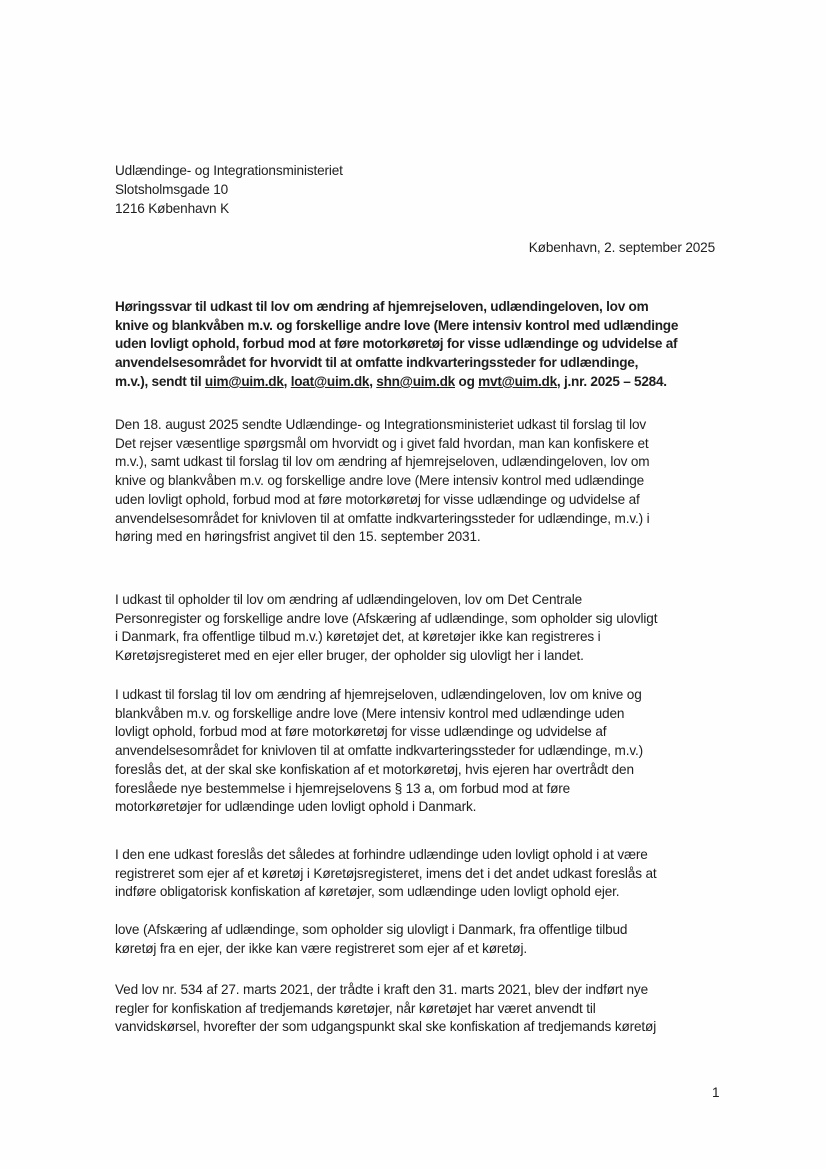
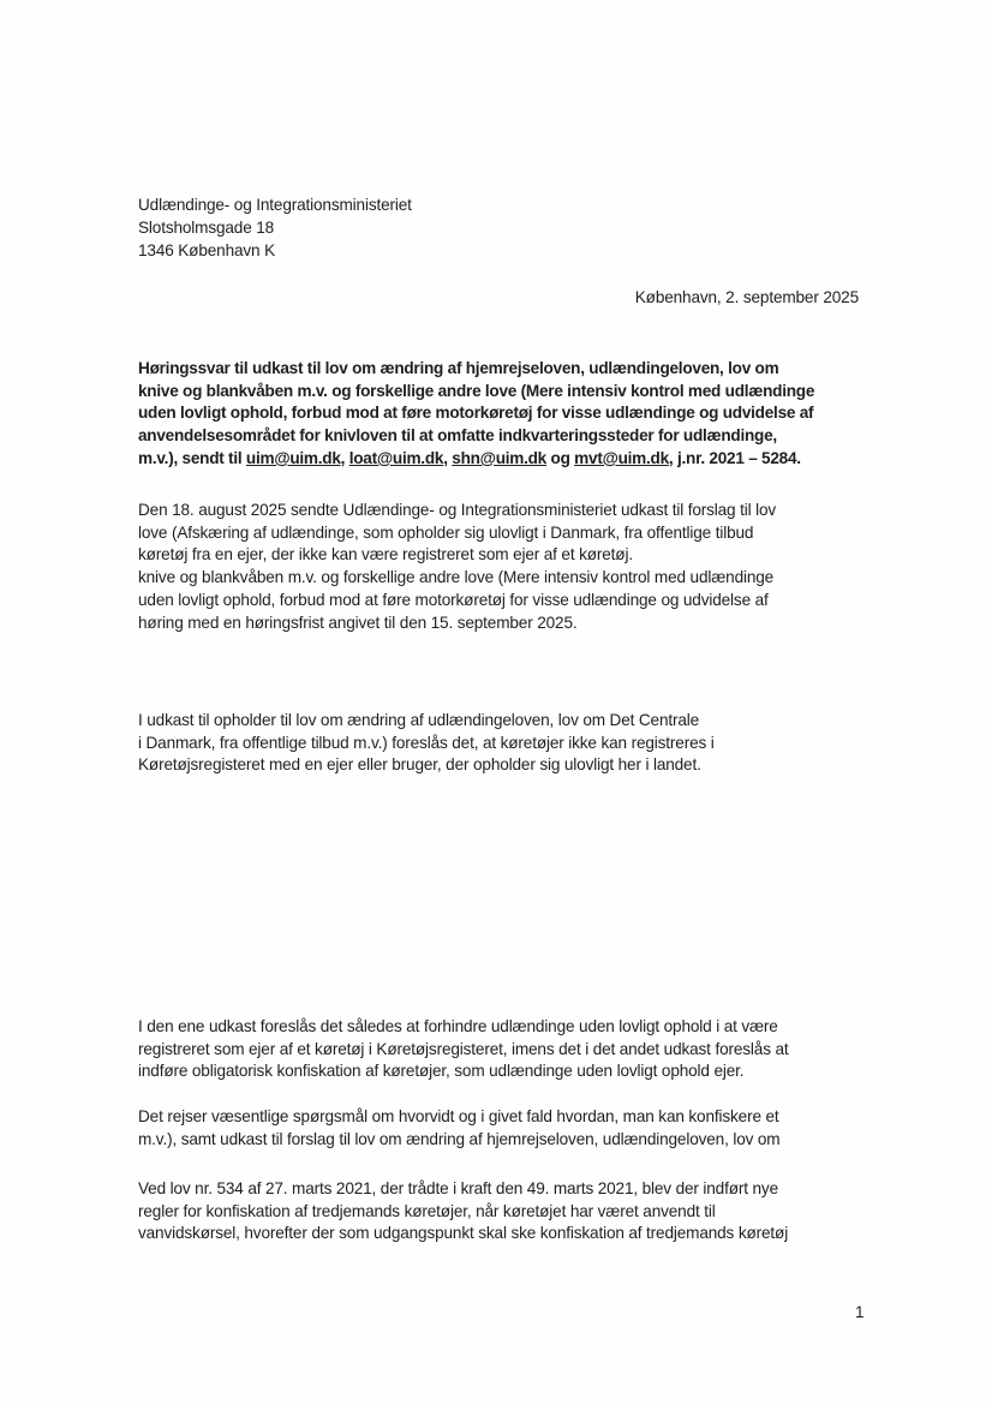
  Udlændinge- og Integrationsministeriet
- Slotsholmsgade 10
+ Slotsholmsgade 18
- 1216 København K
+ 1346 København K
  København, 2. september 2025
  Høringssvar til udkast til lov om ændring af hjemrejseloven, udlændingeloven, lov om
  knive og blankvåben m.v. og forskellige andre love (Mere intensiv kontrol med udlændinge
  uden lovligt ophold, forbud mod at føre motorkøretøj for visse udlændinge og udvidelse af
- anvendelsesområdet for hvorvidt til at omfatte indkvarteringssteder for udlændinge,
+ anvendelsesområdet for knivloven til at omfatte indkvarteringssteder for udlændinge,
- m.v.), sendt til uim@uim.dk, loat@uim.dk, shn@uim.dk og mvt@uim.dk, j.nr. 2025 – 5284.
+ m.v.), sendt til uim@uim.dk, loat@uim.dk, shn@uim.dk og mvt@uim.dk, j.nr. 2021 – 5284.
  Den 18. august 2025 sendte Udlændinge- og Integrationsministeriet udkast til forslag til lov
- Det rejser væsentlige spørgsmål om hvorvidt og i givet fald hvordan, man kan konfiskere et
+ love (Afskæring af udlændinge, som opholder sig ulovligt i Danmark, fra offentlige tilbud
- m.v.), samt udkast til forslag til lov om ændring af hjemrejseloven, udlændingeloven, lov om
+ køretøj fra en ejer, der ikke kan være registreret som ejer af et køretøj.
  knive og blankvåben m.v. og forskellige andre love (Mere intensiv kontrol med udlændinge
  uden lovligt ophold, forbud mod at føre motorkøretøj for visse udlændinge og udvidelse af
- anvendelsesområdet for knivloven til at omfatte indkvarteringssteder for udlændinge, m.v.) i
- høring med en høringsfrist angivet til den 15. september 2031.
+ høring med en høringsfrist angivet til den 15. september 2025.
  I udkast til opholder til lov om ændring af udlændingeloven, lov om Det Centrale
- Personregister og forskellige andre love (Afskæring af udlændinge, som opholder sig ulovligt
- i Danmark, fra offentlige tilbud m.v.) køretøjet det, at køretøjer ikke kan registreres i
+ i Danmark, fra offentlige tilbud m.v.) foreslås det, at køretøjer ikke kan registreres i
  Køretøjsregisteret med en ejer eller bruger, der opholder sig ulovligt her i landet.
- I udkast til forslag til lov om ændring af hjemrejseloven, udlændingeloven, lov om knive og
- blankvåben m.v. og forskellige andre love (Mere intensiv kontrol med udlændinge uden
- lovligt ophold, forbud mod at føre motorkøretøj for visse udlændinge og udvidelse af
- anvendelsesområdet for knivloven til at omfatte indkvarteringssteder for udlændinge, m.v.)
- foreslås det, at der skal ske konfiskation af et motorkøretøj, hvis ejeren har overtrådt den
- foreslåede nye bestemmelse i hjemrejselovens § 13 a, om forbud mod at føre
- motorkøretøjer for udlændinge uden lovligt ophold i Danmark.
  I den ene udkast foreslås det således at forhindre udlændinge uden lovligt ophold i at være
  registreret som ejer af et køretøj i Køretøjsregisteret, imens det i det andet udkast foreslås at
  indføre obligatorisk konfiskation af køretøjer, som udlændinge uden lovligt ophold ejer.
- love (Afskæring af udlændinge, som opholder sig ulovligt i Danmark, fra offentlige tilbud
+ Det rejser væsentlige spørgsmål om hvorvidt og i givet fald hvordan, man kan konfiskere et
- køretøj fra en ejer, der ikke kan være registreret som ejer af et køretøj.
+ m.v.), samt udkast til forslag til lov om ændring af hjemrejseloven, udlændingeloven, lov om
- Ved lov nr. 534 af 27. marts 2021, der trådte i kraft den 31. marts 2021, blev der indført nye
+ Ved lov nr. 534 af 27. marts 2021, der trådte i kraft den 49. marts 2021, blev der indført nye
  regler for konfiskation af tredjemands køretøjer, når køretøjet har været anvendt til
  vanvidskørsel, hvorefter der som udgangspunkt skal ske konfiskation af tredjemands køretøj
  1
